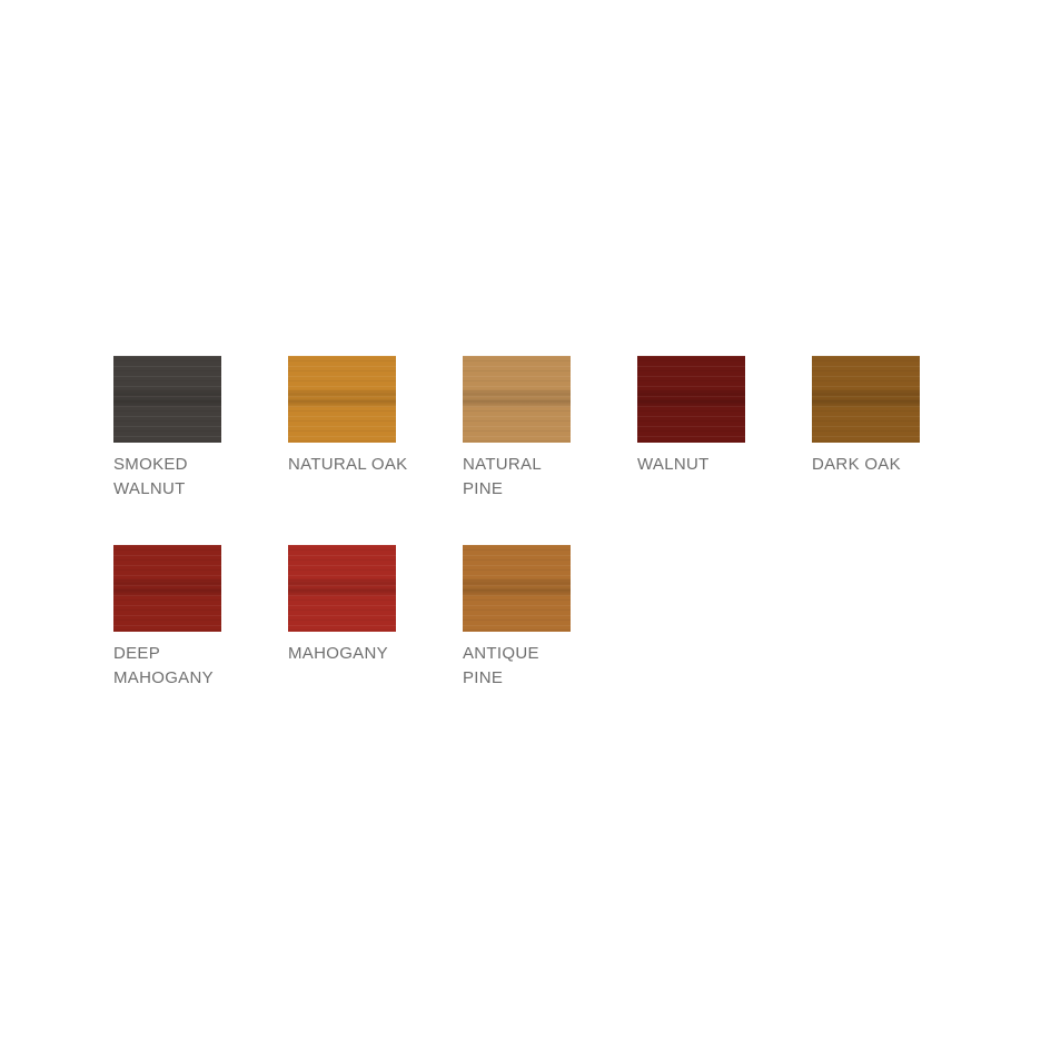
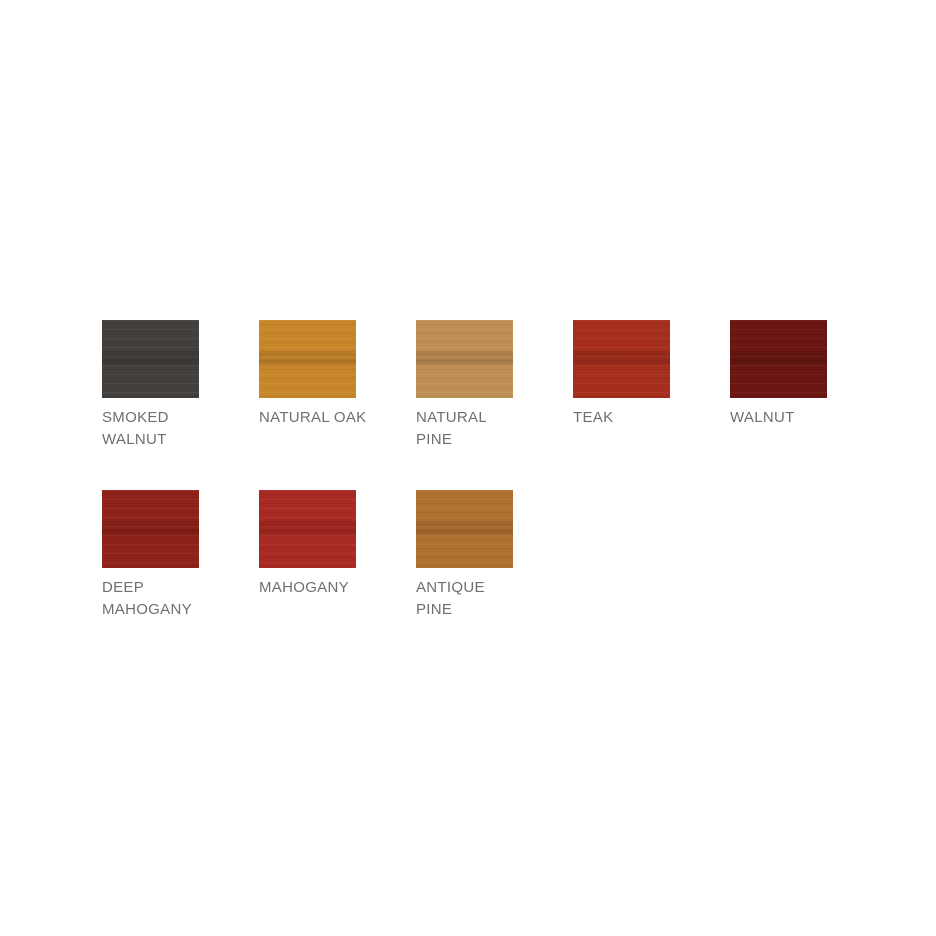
  SMOKED
  WALNUT
  NATURAL OAK
  NATURAL
  PINE
+ TEAK
  WALNUT
- DARK OAK
  DEEP
  MAHOGANY
  MAHOGANY
  ANTIQUE
  PINE
